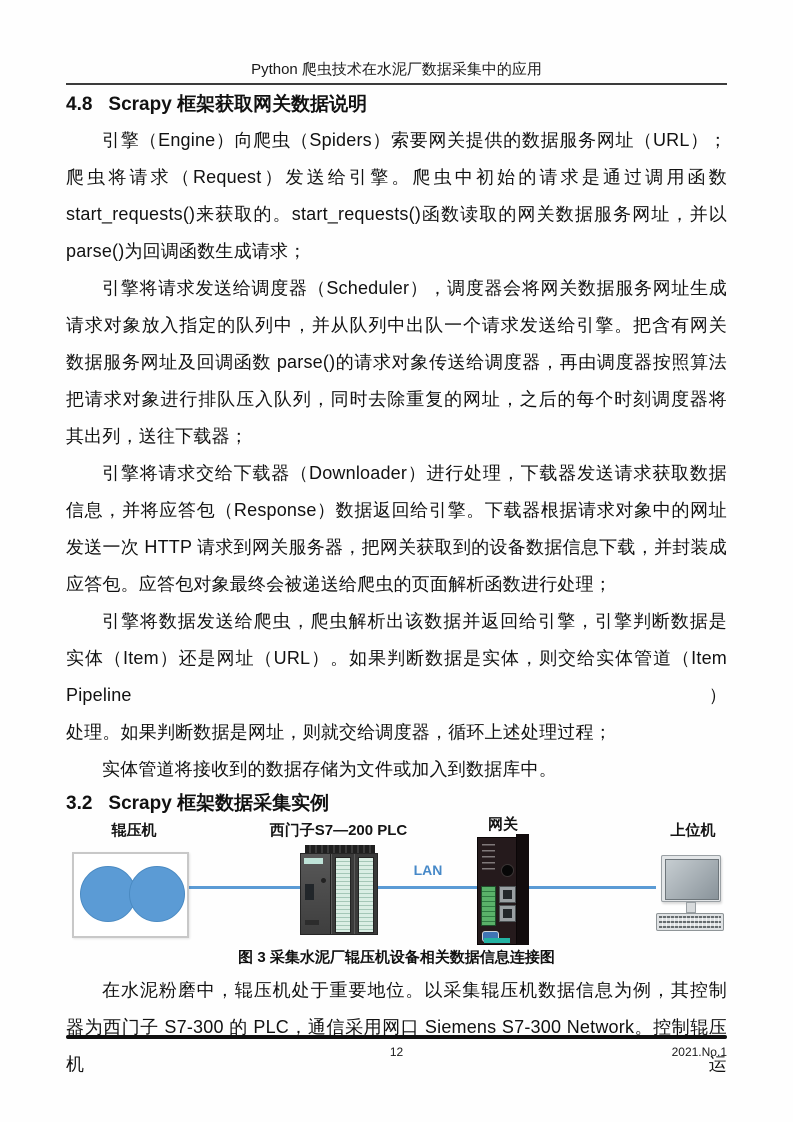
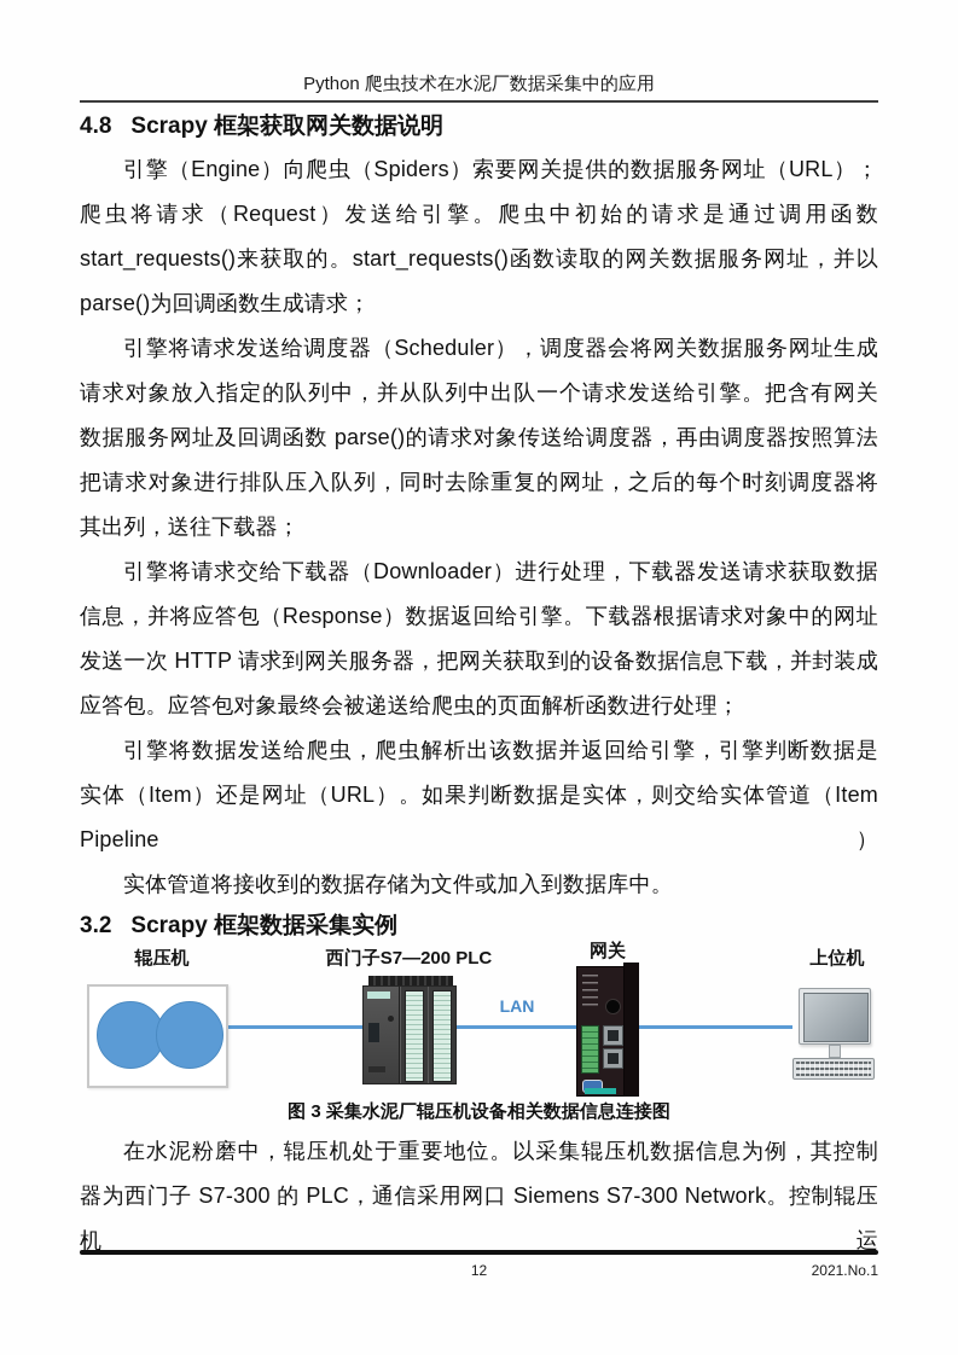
  Python 爬虫技术在水泥厂数据采集中的应用
  4.8 Scrapy 框架获取网关数据说明
  引擎（Engine）向爬虫（Spiders）索要网关提供的数据服务网址（URL）；
  爬虫将请求（Request）发送给引擎。爬虫中初始的请求是通过调用函数
  start_requests()来获取的。start_requests()函数读取的网关数据服务网址，并以
  parse()为回调函数生成请求；
  引擎将请求发送给调度器（Scheduler），调度器会将网关数据服务网址生成
  请求对象放入指定的队列中，并从队列中出队一个请求发送给引擎。把含有网关
  数据服务网址及回调函数 parse()的请求对象传送给调度器，再由调度器按照算法
  把请求对象进行排队压入队列，同时去除重复的网址，之后的每个时刻调度器将
  其出列，送往下载器；
  引擎将请求交给下载器（Downloader）进行处理，下载器发送请求获取数据
  信息，并将应答包（Response）数据返回给引擎。下载器根据请求对象中的网址
  发送一次 HTTP 请求到网关服务器，把网关获取到的设备数据信息下载，并封装成
  应答包。应答包对象最终会被递送给爬虫的页面解析函数进行处理；
  引擎将数据发送给爬虫，爬虫解析出该数据并返回给引擎，引擎判断数据是
  实体（Item）还是网址（URL）。如果判断数据是实体，则交给实体管道（Item Pipeline）
- 处理。如果判断数据是网址，则就交给调度器，循环上述处理过程；
  实体管道将接收到的数据存储为文件或加入到数据库中。
  3.2 Scrapy 框架数据采集实例
  辊压机
  西门子S7—200 PLC
  网关
  上位机
  LAN
  图 3 采集水泥厂辊压机设备相关数据信息连接图
  在水泥粉磨中，辊压机处于重要地位。以采集辊压机数据信息为例，其控制
  器为西门子 S7-300 的 PLC，通信采用网口 Siemens S7-300 Network。控制辊压机运
  12
  2021.No.1
